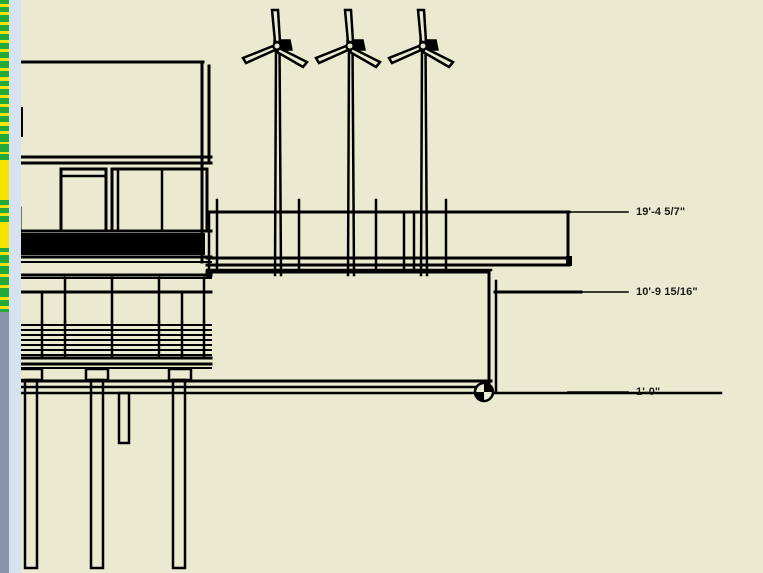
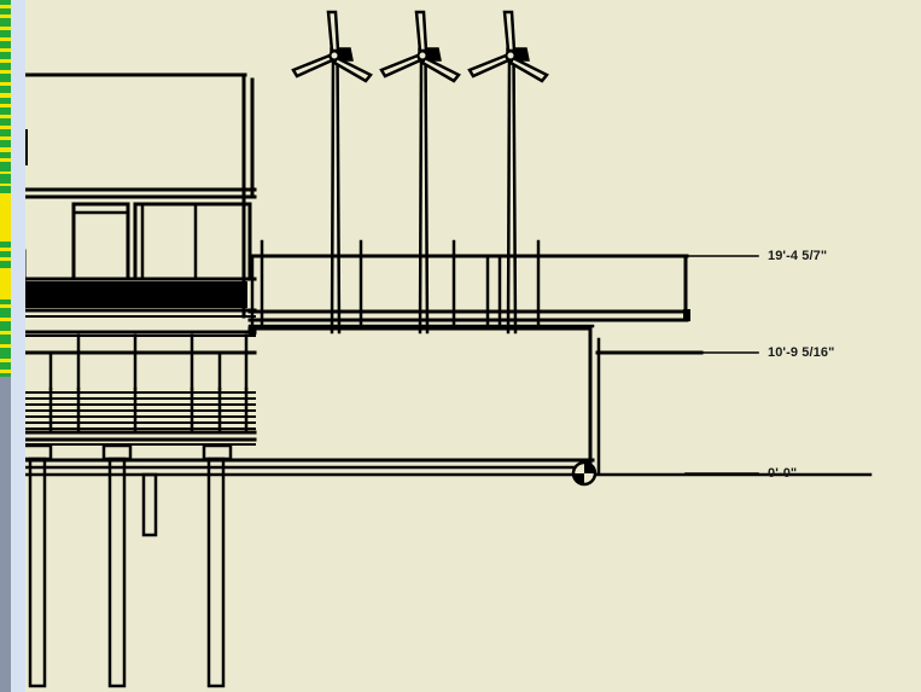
  19'-4 5/7"
- 10'-9 15/16"
+ 10'-9 5/16"
- 1'-0"
+ 0'-0"
